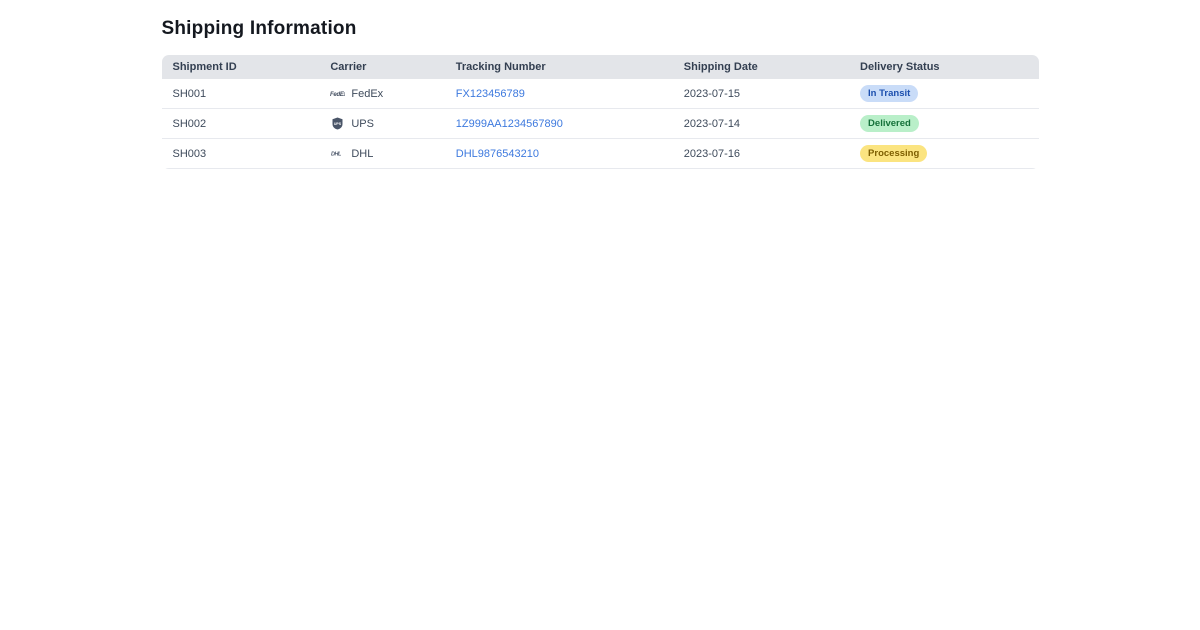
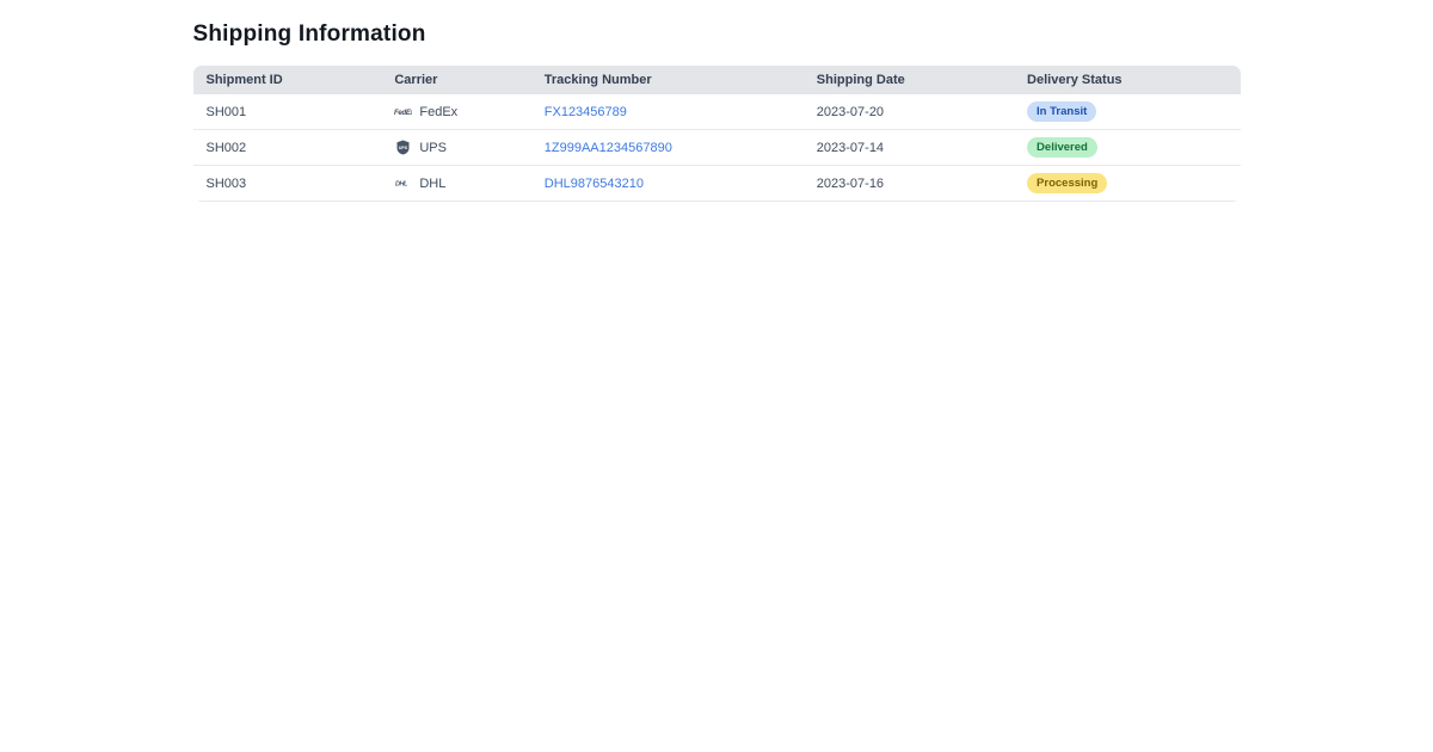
  Shipping Information
  Shipment ID	Carrier	Tracking Number	Shipping Date	Delivery Status
- SH001	FedEx	FX123456789	2023-07-15	In Transit
+ SH001	FedEx	FX123456789	2023-07-20	In Transit
  SH002	UPS	1Z999AA1234567890	2023-07-14	Delivered
  SH003	DHL	DHL9876543210	2023-07-16	Processing
